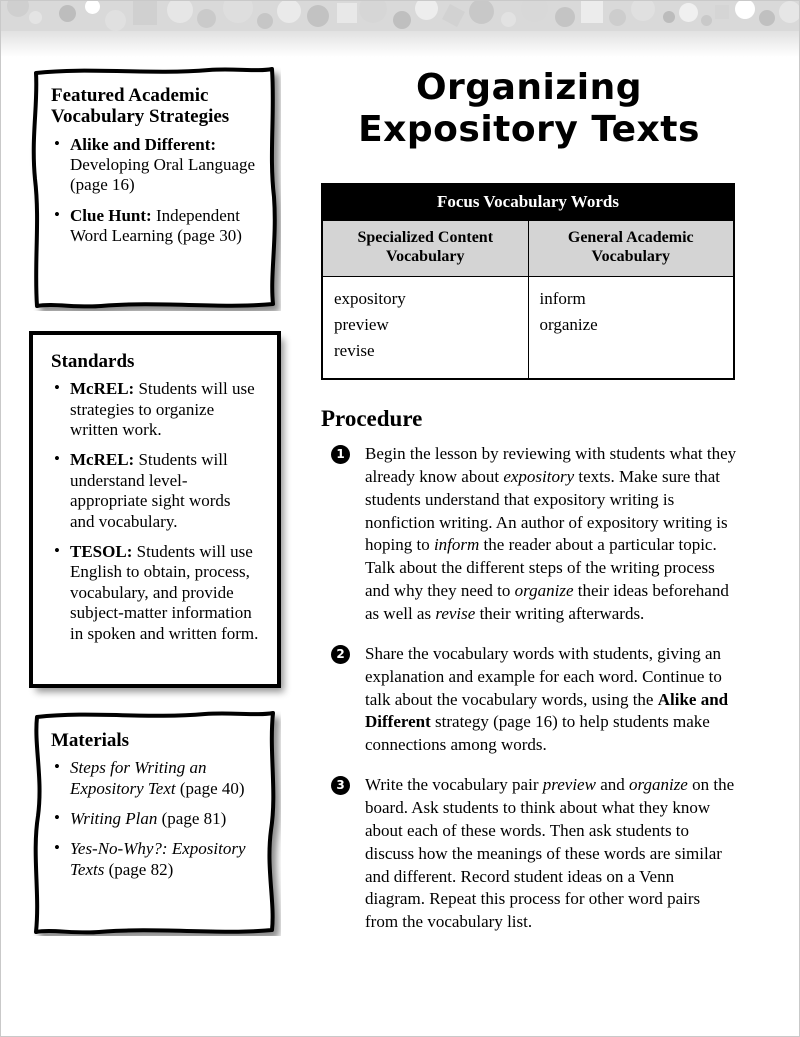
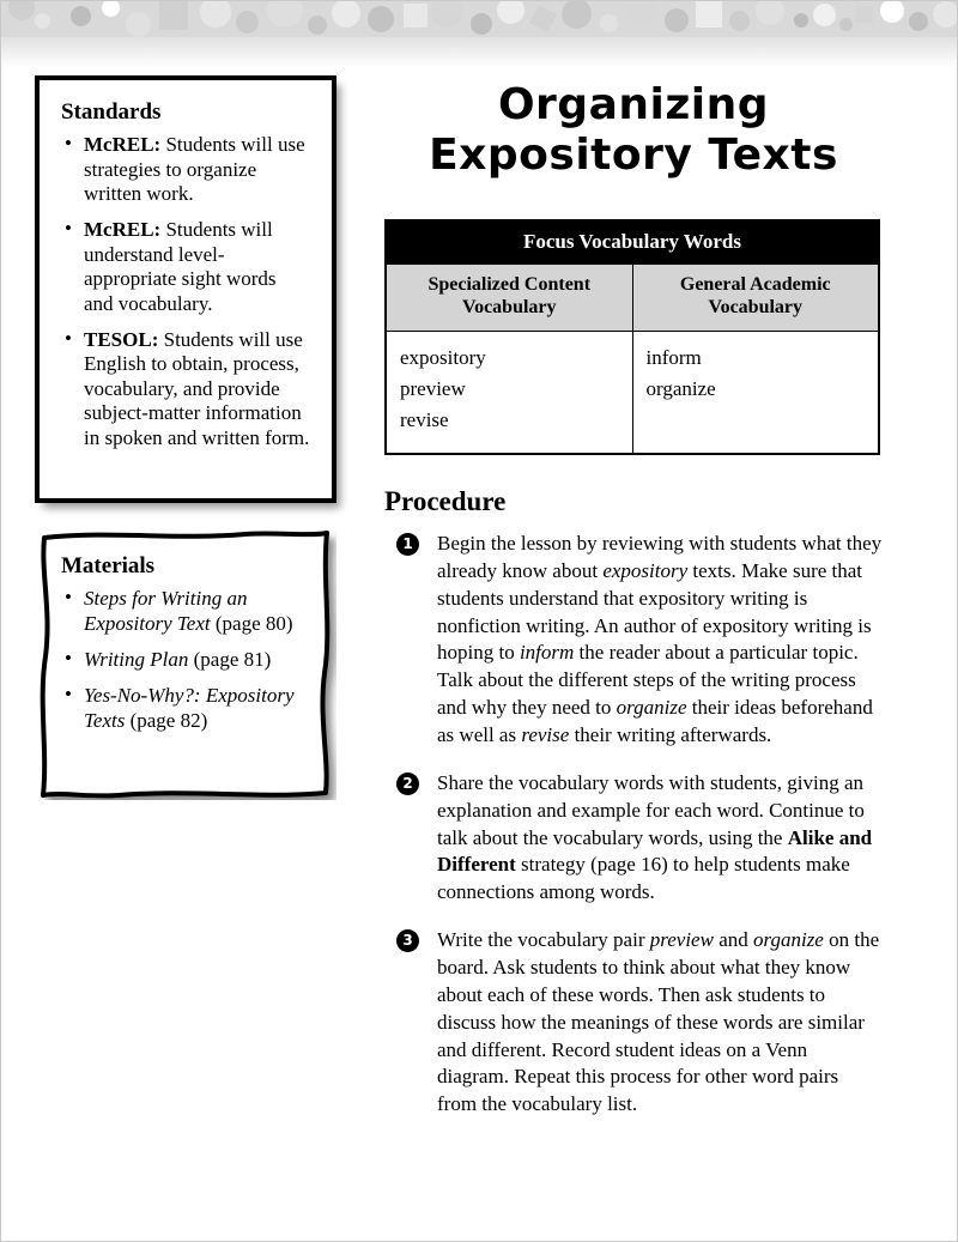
- Featured Academic
- Vocabulary Strategies
- Alike and Different: Developing Oral Language (page 16)
- Clue Hunt: Independent Word Learning (page 30)
  Standards
  McREL: Students will use strategies to organize written work.
  McREL: Students will understand level-appropriate sight words and vocabulary.
  TESOL: Students will use English to obtain, process, vocabulary, and provide subject-matter information in spoken and written form.
  Materials
- Steps for Writing an Expository Text (page 40)
+ Steps for Writing an Expository Text (page 80)
  Writing Plan (page 81)
  Yes-No-Why?: Expository Texts (page 82)
  Organizing
  Expository Texts
  Focus Vocabulary Words
  Specialized Content Vocabulary	General Academic Vocabulary
  expository preview revise	inform organize
  Procedure
  1
  Begin the lesson by reviewing with students what they already know about expository texts. Make sure that students understand that expository writing is nonfiction writing. An author of expository writing is hoping to inform the reader about a particular topic. Talk about the different steps of the writing process and why they need to organize their ideas beforehand as well as revise their writing afterwards.
  2
  Share the vocabulary words with students, giving an explanation and example for each word. Continue to talk about the vocabulary words, using the Alike and Different strategy (page 16) to help students make connections among words.
  3
  Write the vocabulary pair preview and organize on the board. Ask students to think about what they know about each of these words. Then ask students to discuss how the meanings of these words are similar and different. Record student ideas on a Venn diagram. Repeat this process for other word pairs from the vocabulary list.
